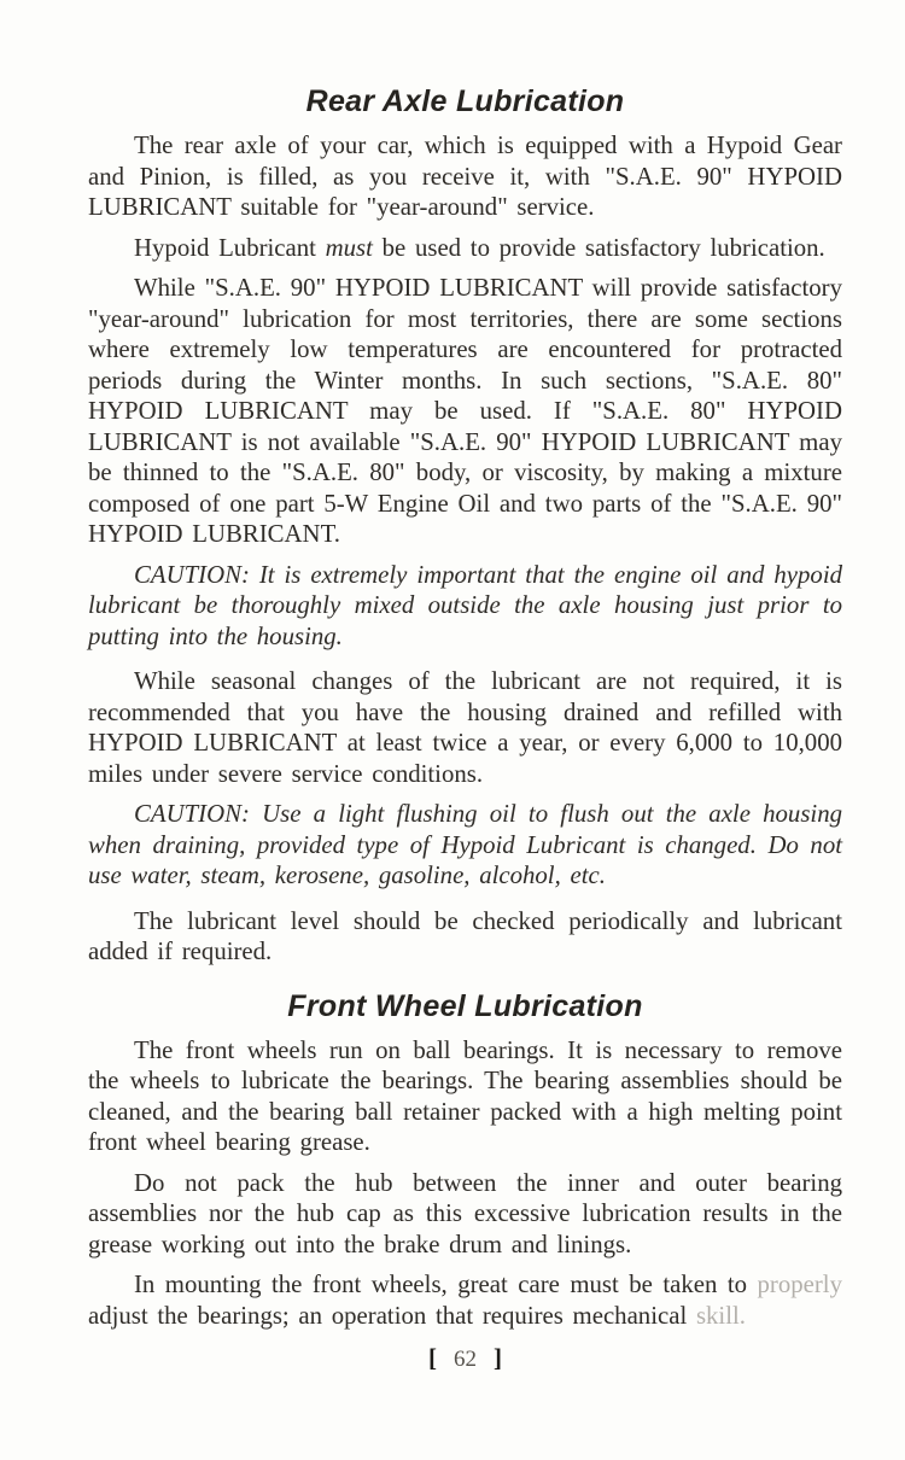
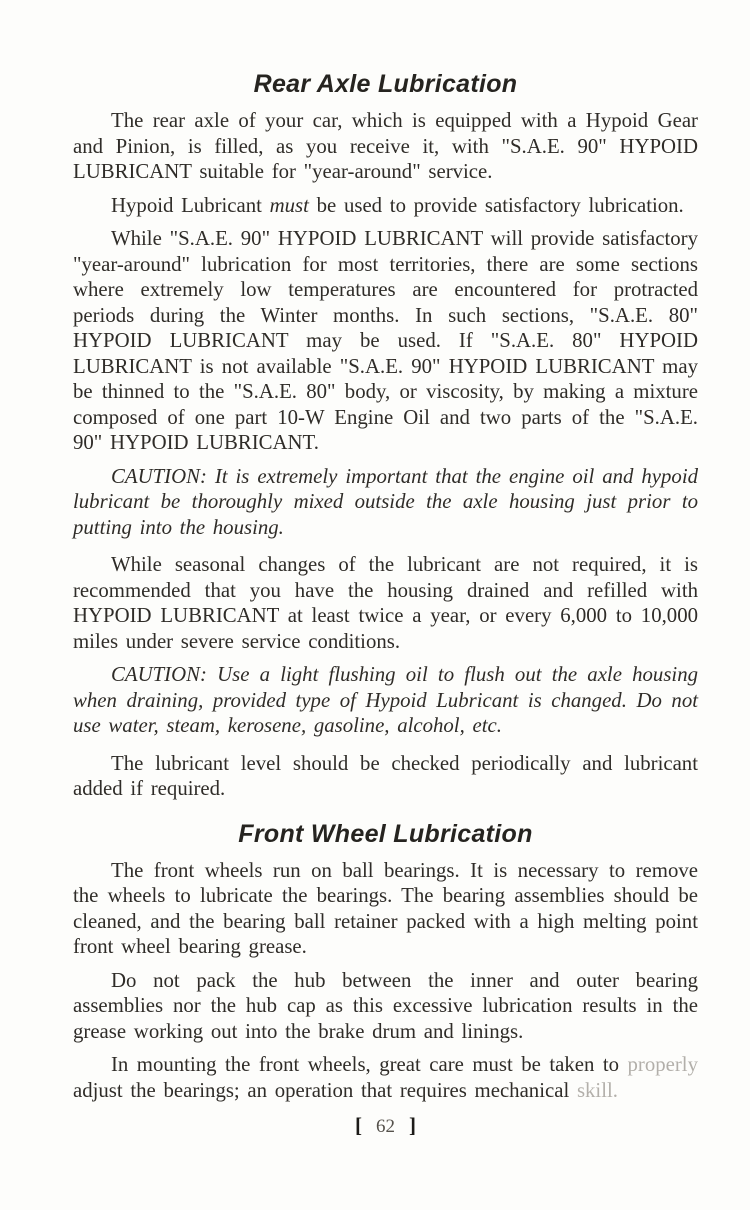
  Rear Axle Lubrication
  The rear axle of your car, which is equipped with a Hypoid Gear and Pinion, is filled, as you receive it, with "S.A.E. 90" HYPOID LUBRICANT suitable for "year-around" service.
  Hypoid Lubricant must be used to provide satisfactory lubrication.
- While "S.A.E. 90" HYPOID LUBRICANT will provide satisfactory "year-around" lubrication for most territories, there are some sections where extremely low temperatures are encountered for protracted periods during the Winter months. In such sections, "S.A.E. 80" HYPOID LUBRICANT may be used. If "S.A.E. 80" HYPOID LUBRICANT is not available "S.A.E. 90" HYPOID LUBRICANT may be thinned to the "S.A.E. 80" body, or viscosity, by making a mixture composed of one part 5-W Engine Oil and two parts of the "S.A.E. 90" HYPOID LUBRICANT.
+ While "S.A.E. 90" HYPOID LUBRICANT will provide satisfactory "year-around" lubrication for most territories, there are some sections where extremely low temperatures are encountered for protracted periods during the Winter months. In such sections, "S.A.E. 80" HYPOID LUBRICANT may be used. If "S.A.E. 80" HYPOID LUBRICANT is not available "S.A.E. 90" HYPOID LUBRICANT may be thinned to the "S.A.E. 80" body, or viscosity, by making a mixture composed of one part 10-W Engine Oil and two parts of the "S.A.E. 90" HYPOID LUBRICANT.
  CAUTION: It is extremely important that the engine oil and hypoid lubricant be thoroughly mixed outside the axle housing just prior to putting into the housing.
  While seasonal changes of the lubricant are not required, it is recommended that you have the housing drained and refilled with HYPOID LUBRICANT at least twice a year, or every 6,000 to 10,000 miles under severe service conditions.
  CAUTION: Use a light flushing oil to flush out the axle housing when draining, provided type of Hypoid Lubricant is changed. Do not use water, steam, kerosene, gasoline, alcohol, etc.
  The lubricant level should be checked periodically and lubricant added if required.
  Front Wheel Lubrication
  The front wheels run on ball bearings. It is necessary to remove the wheels to lubricate the bearings. The bearing assemblies should be cleaned, and the bearing ball retainer packed with a high melting point front wheel bearing grease.
  Do not pack the hub between the inner and outer bearing assemblies nor the hub cap as this excessive lubrication results in the grease working out into the brake drum and linings.
  In mounting the front wheels, great care must be taken to properly adjust the bearings; an operation that requires mechanical skill.
  [ 62 ]
